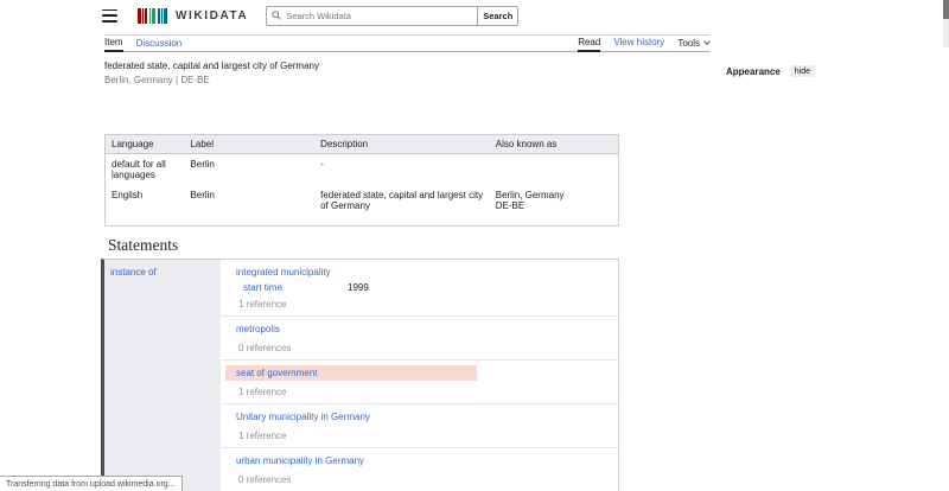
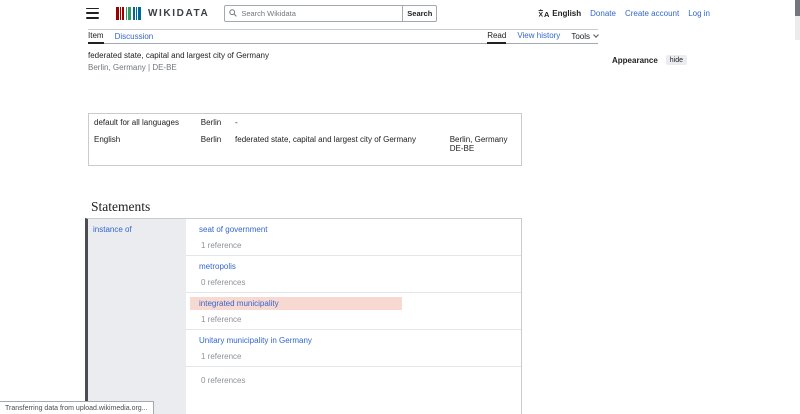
  WIKIDATA
  Search Wikidata
  Search
+ A
+ English
+ Donate
+ Create account
+ Log in
  Item
  Discussion
  Read
  View history
  Tools
  federated state, capital and largest city of Germany
  Berlin, Germany | DE-BE
  Appearance
- Language	Label	Description	Also known as
  default for all languages	Berlin	-
  English	Berlin	federated state, capital and largest city of Germany	Berlin, Germany DE-BE
  Statements
  instance of
- integrated municipality
+ seat of government
- start time
- 1999
  1 reference
  metropolis
  0 references
- seat of government
+ integrated municipality
  1 reference
  Unitary municipality in Germany
  1 reference
- urban municipality in Germany
  0 references
